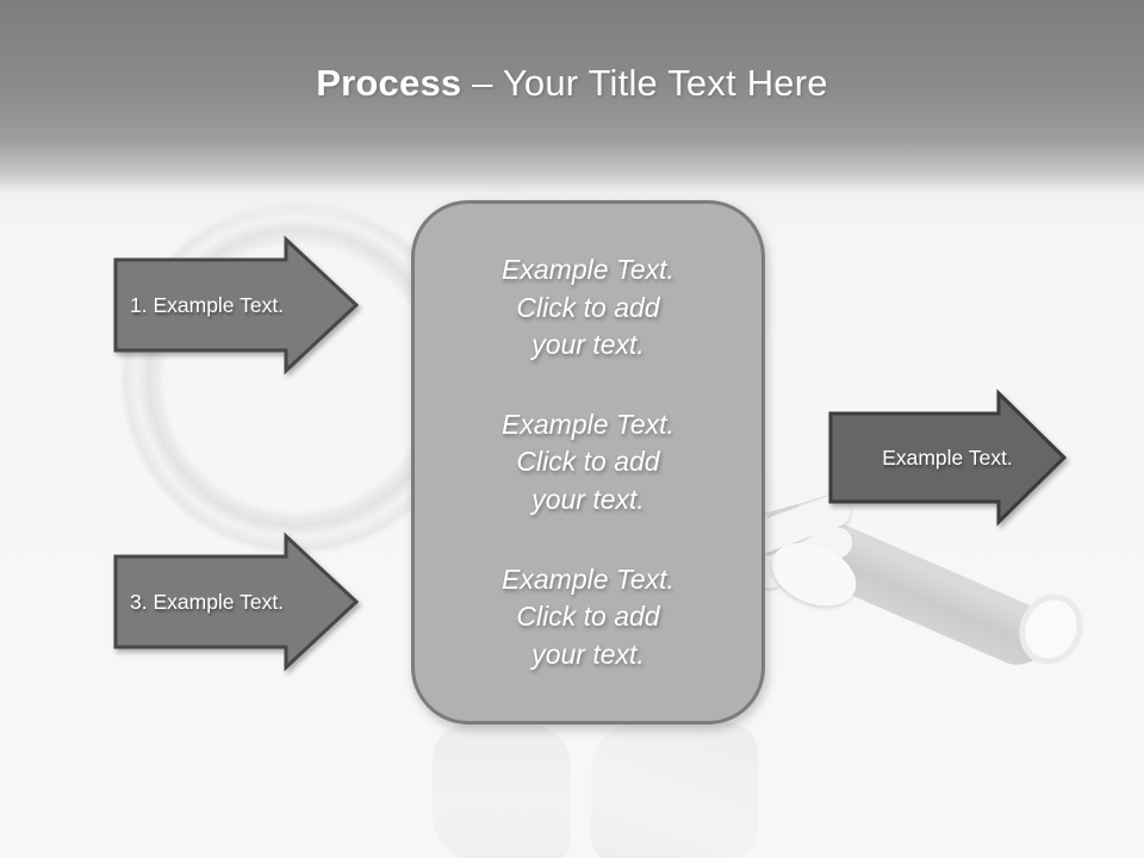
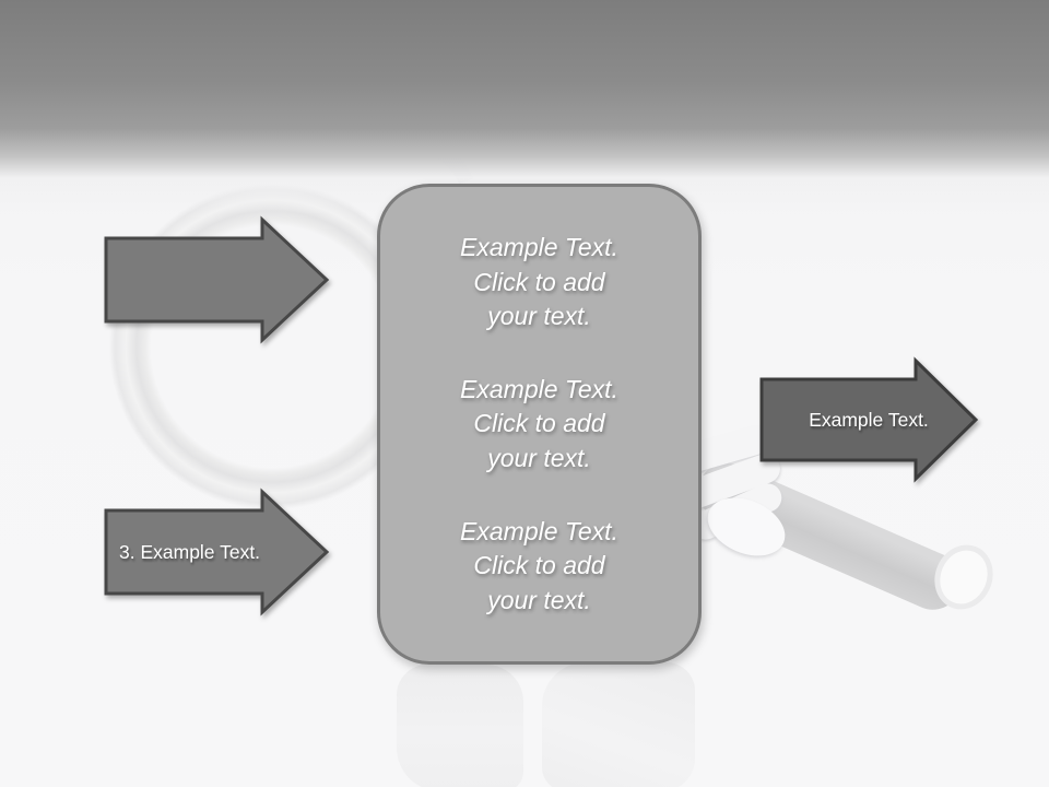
- Process – Your Title Text Here
- 1. Example Text.
  3. Example Text.
  Example Text.
  Click to add
  your text.
  Example Text.
  Click to add
  your text.
  Example Text.
  Click to add
  your text.
  Example Text.
